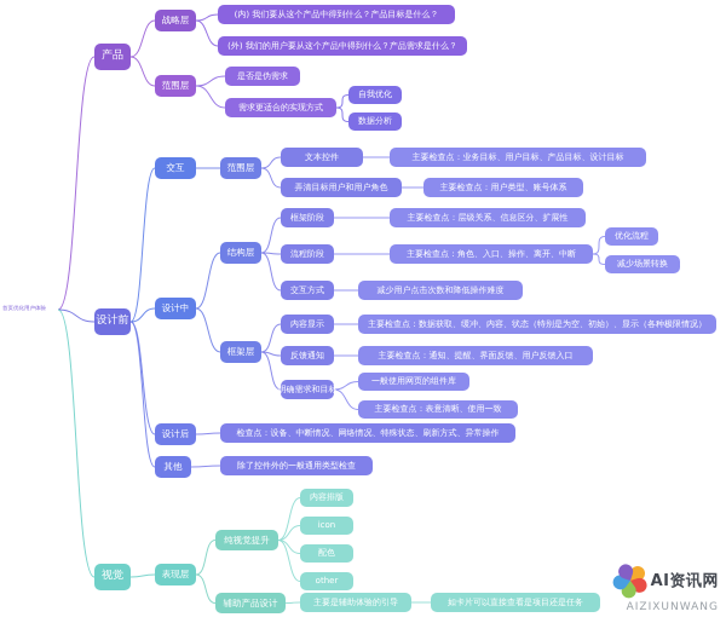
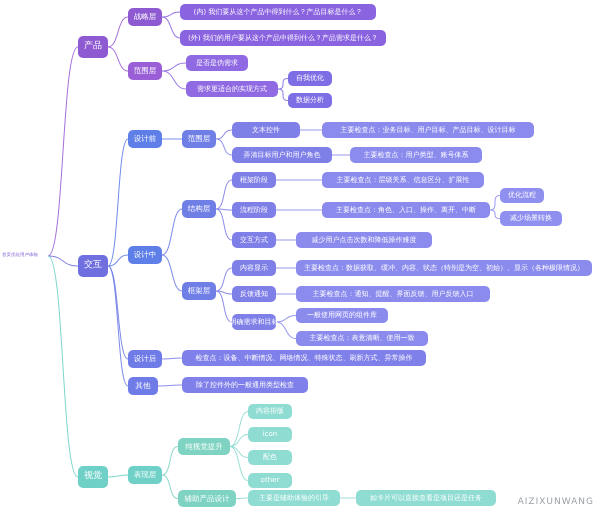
  产品
- 设计前
+ 交互
  视觉
  战略层
  范围层
  (内) 我们要从这个产品中得到什么？产品目标是什么？
  (外) 我们的用户要从这个产品中得到什么？产品需求是什么？
  需求更适合的实现方式
  自我优化
  数据分析
- 交互
+ 设计前
  设计中
  设计后
  其他
  范围层
  结构层
  框架层
  文本控件
  弄清目标用户和用户角色
  主要检查点：业务目标、用户目标、产品目标、设计目标
  主要检查点：用户类型、账号体系
  框架阶段
  主要检查点：层级关系、信息区分、扩展性
  流程阶段
  主要检查点：角色、入口、操作、离开、中断
  优化流程
  减少场景转换
  交互方式
  减少用户点击次数和降低操作难度
  内容显示
  主要检查点：数据获取、缓冲、内容、状态（特别是为空、初始）、显示（各种极限情况）
  反馈通知
  主要检查点：通知、提醒、界面反馈、用户反馈入口
  明确需求和目标
  一般使用网页的组件库
  主要检查点：表意清晰、使用一致
  检查点：设备、中断情况、网络情况、特殊状态、刷新方式、异常操作
  除了控件外的一般通用类型检查
  表现层
  纯视觉提升
  辅助产品设计
  内容排版
  icon
  配色
  other
  主要是辅助体验的引导
  如卡片可以直接查看是项目还是任务
- AI资讯网
  AIZIXUNWANG
